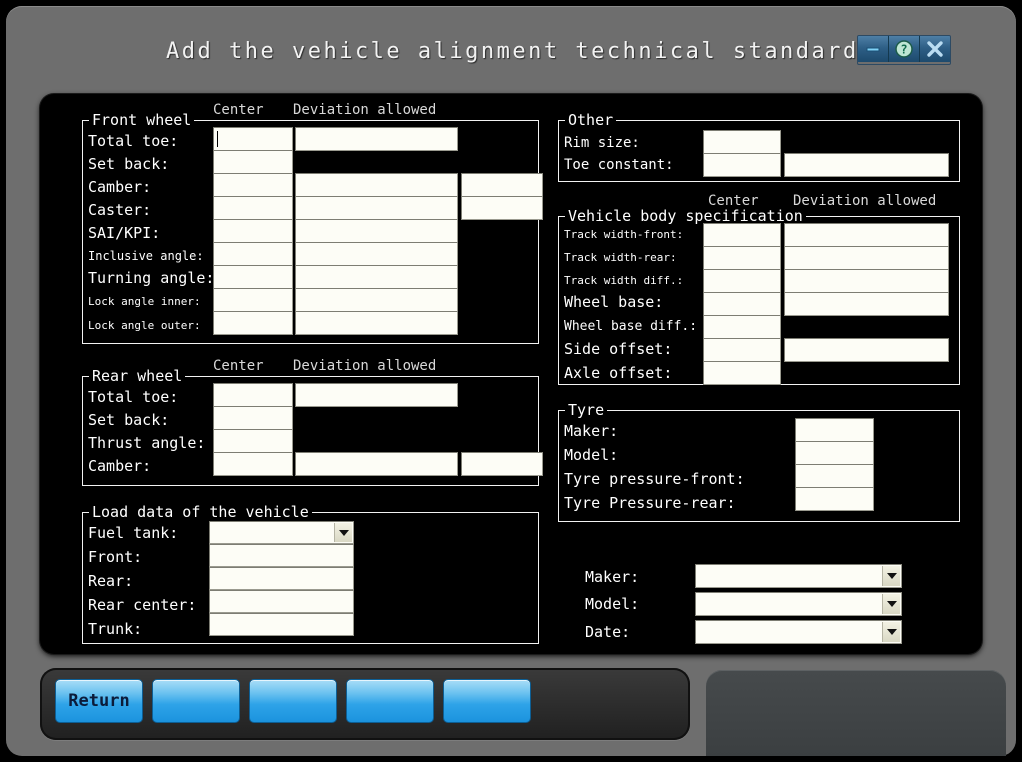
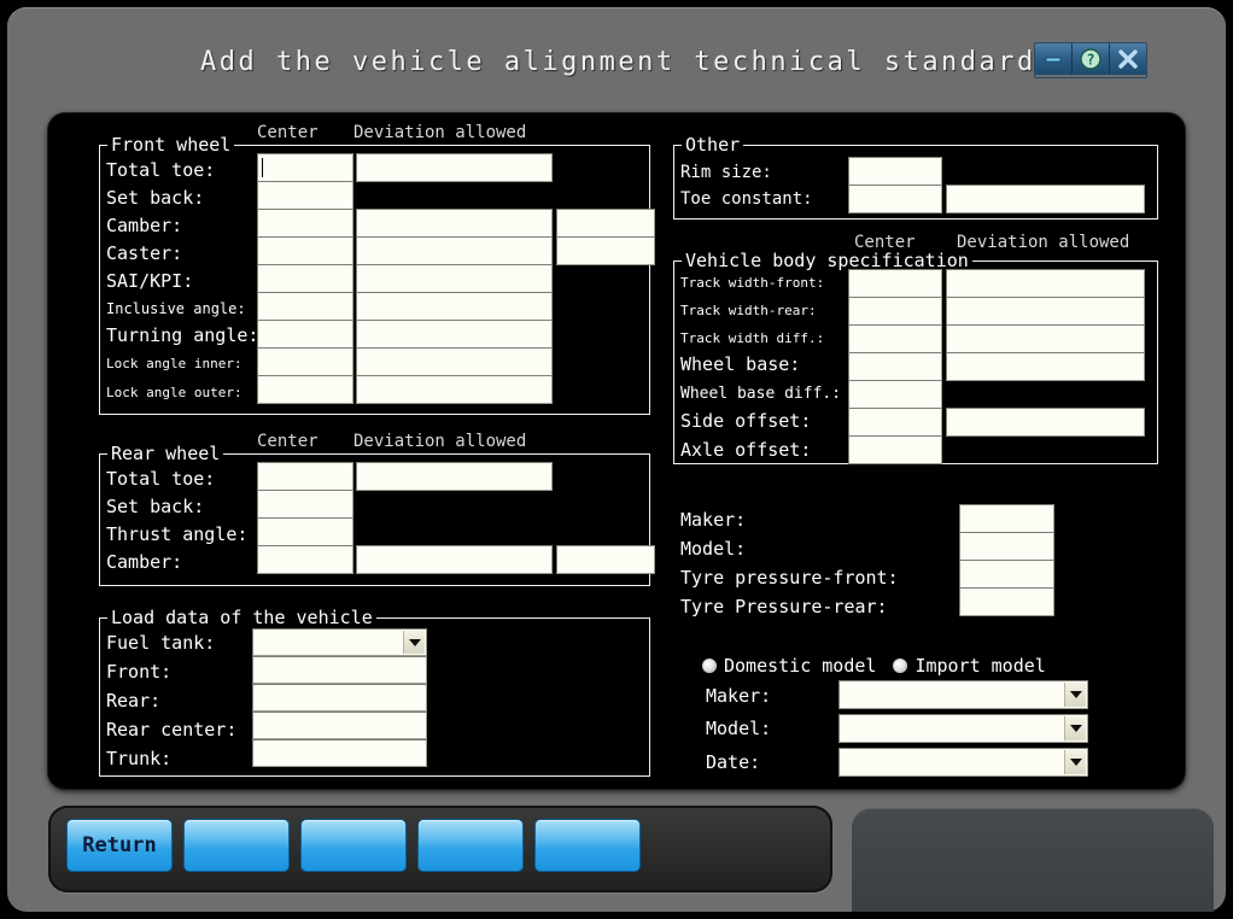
  Add the vehicle alignment technical standard
  ?
  Center
  Deviation allowed
  Front wheel
  Total toe:
  Set back:
  Camber:
  Caster:
  SAI/KPI:
  Inclusive angle:
  Turning angle:
  Lock angle inner:
  Lock angle outer:
  Center
  Deviation allowed
  Rear wheel
  Total toe:
  Set back:
  Thrust angle:
  Camber:
  Load data of the vehicle
  Fuel tank:
  Front:
  Rear:
  Rear center:
  Trunk:
  Other
  Rim size:
  Toe constant:
  Center
  Deviation allowed
  Vehicle body specification
  Track width-front:
  Track width-rear:
  Track width diff.:
  Wheel base:
  Wheel base diff.:
  Side offset:
  Axle offset:
- Tyre
  Maker:
  Model:
  Tyre pressure-front:
  Tyre Pressure-rear:
+ Domestic model
+ Import model
  Maker:
  Model:
  Date:
  Return
